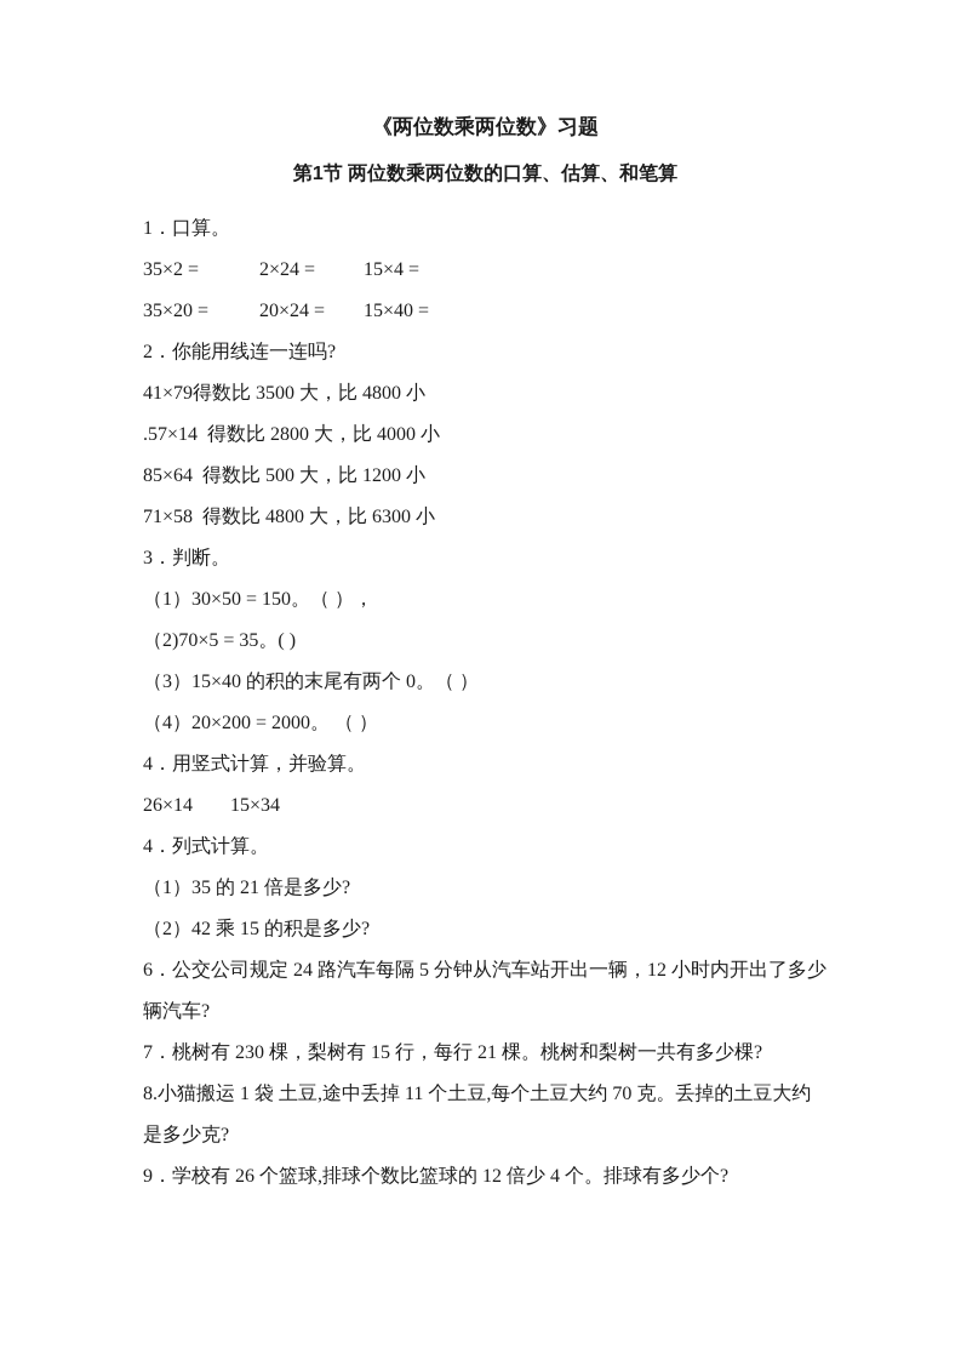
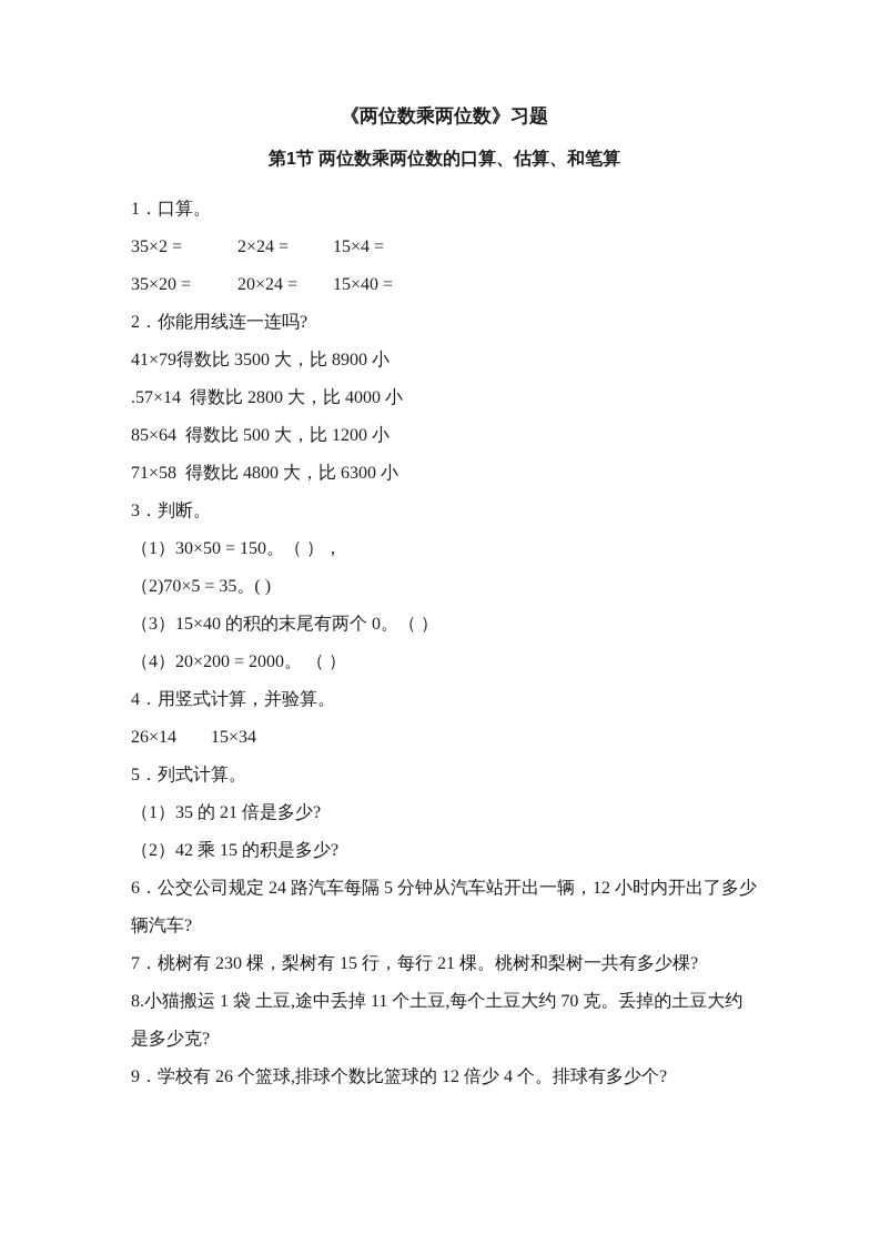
  《两位数乘两位数》习题
  第1节 两位数乘两位数的口算、估算、和笔算
  1．口算。
  35×2 = 2×24 = 15×4 =
  35×20 = 20×24 = 15×40 =
  2．你能用线连一连吗?
- 41×79得数比 3500 大，比 4800 小
+ 41×79得数比 3500 大，比 8900 小
  .57×14 得数比 2800 大，比 4000 小
  85×64 得数比 500 大，比 1200 小
  71×58 得数比 4800 大，比 6300 小
  3．判断。
  （1）30×50 = 150。（ ），
  （2)70×5 = 35。( )
  （3）15×40 的积的末尾有两个 0。（ ）
  （4）20×200 = 2000。 （ ）
  4．用竖式计算，并验算。
  26×14 15×34
- 4．列式计算。
+ 5．列式计算。
  （1）35 的 21 倍是多少?
  （2）42 乘 15 的积是多少?
  6．公交公司规定 24 路汽车每隔 5 分钟从汽车站开出一辆，12 小时内开出了多少
  辆汽车?
  7．桃树有 230 棵，梨树有 15 行，每行 21 棵。桃树和梨树一共有多少棵?
  8.小猫搬运 1 袋 土豆,途中丢掉 11 个土豆,每个土豆大约 70 克。丢掉的土豆大约
  是多少克?
  9．学校有 26 个篮球,排球个数比篮球的 12 倍少 4 个。排球有多少个?
